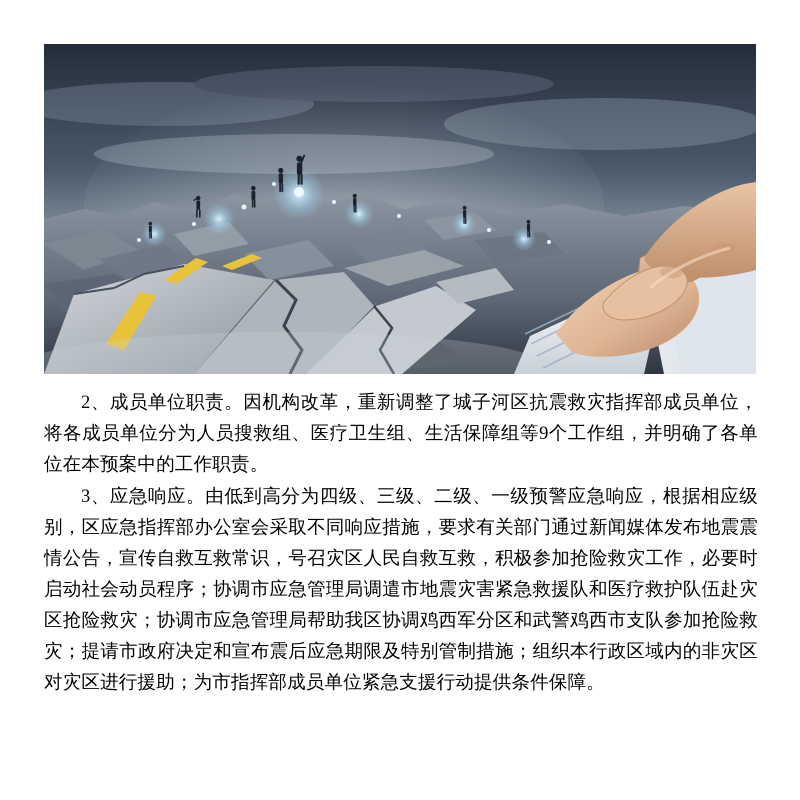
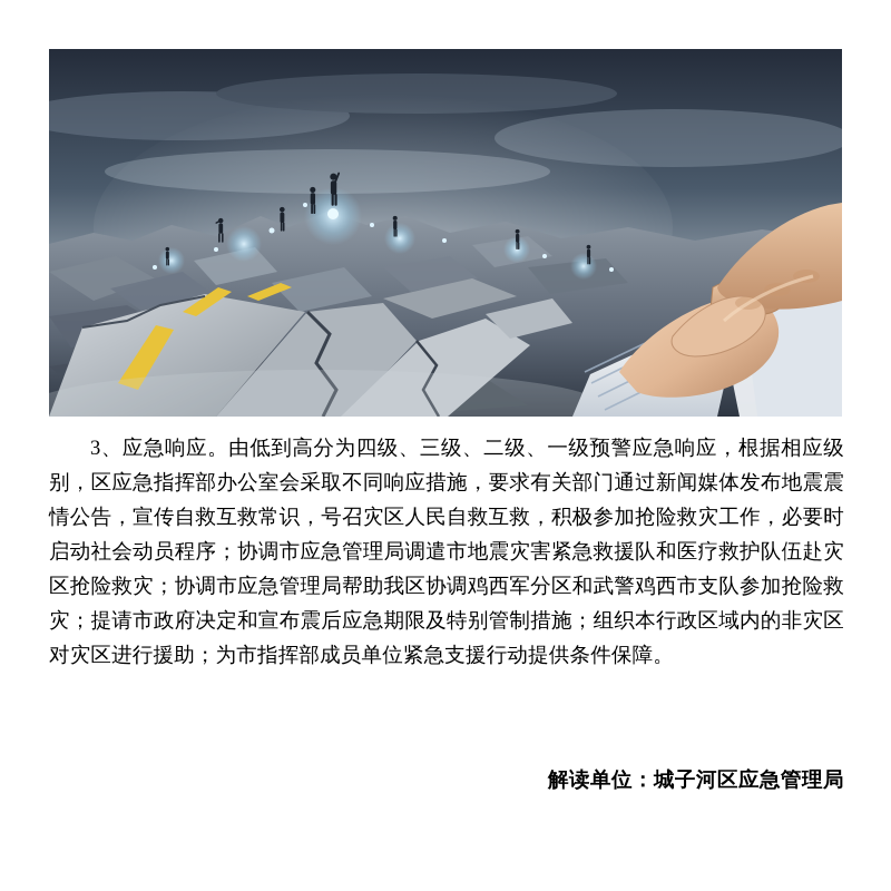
- 2、成员单位职责。因机构改革，重新调整了城子河区抗震救灾指挥部成员单位，将各成员单位分为人员搜救组、医疗卫生组、生活保障组等9个工作组，并明确了各单位在本预案中的工作职责。
  3、应急响应。由低到高分为四级、三级、二级、一级预警应急响应，根据相应级别，区应急指挥部办公室会采取不同响应措施，要求有关部门通过新闻媒体发布地震震情公告，宣传自救互救常识，号召灾区人民自救互救，积极参加抢险救灾工作，必要时启动社会动员程序；协调市应急管理局调遣市地震灾害紧急救援队和医疗救护队伍赴灾区抢险救灾；协调市应急管理局帮助我区协调鸡西军分区和武警鸡西市支队参加抢险救灾；提请市政府决定和宣布震后应急期限及特别管制措施；组织本行政区域内的非灾区对灾区进行援助；为市指挥部成员单位紧急支援行动提供条件保障。
+ 解读单位：城子河区应急管理局
